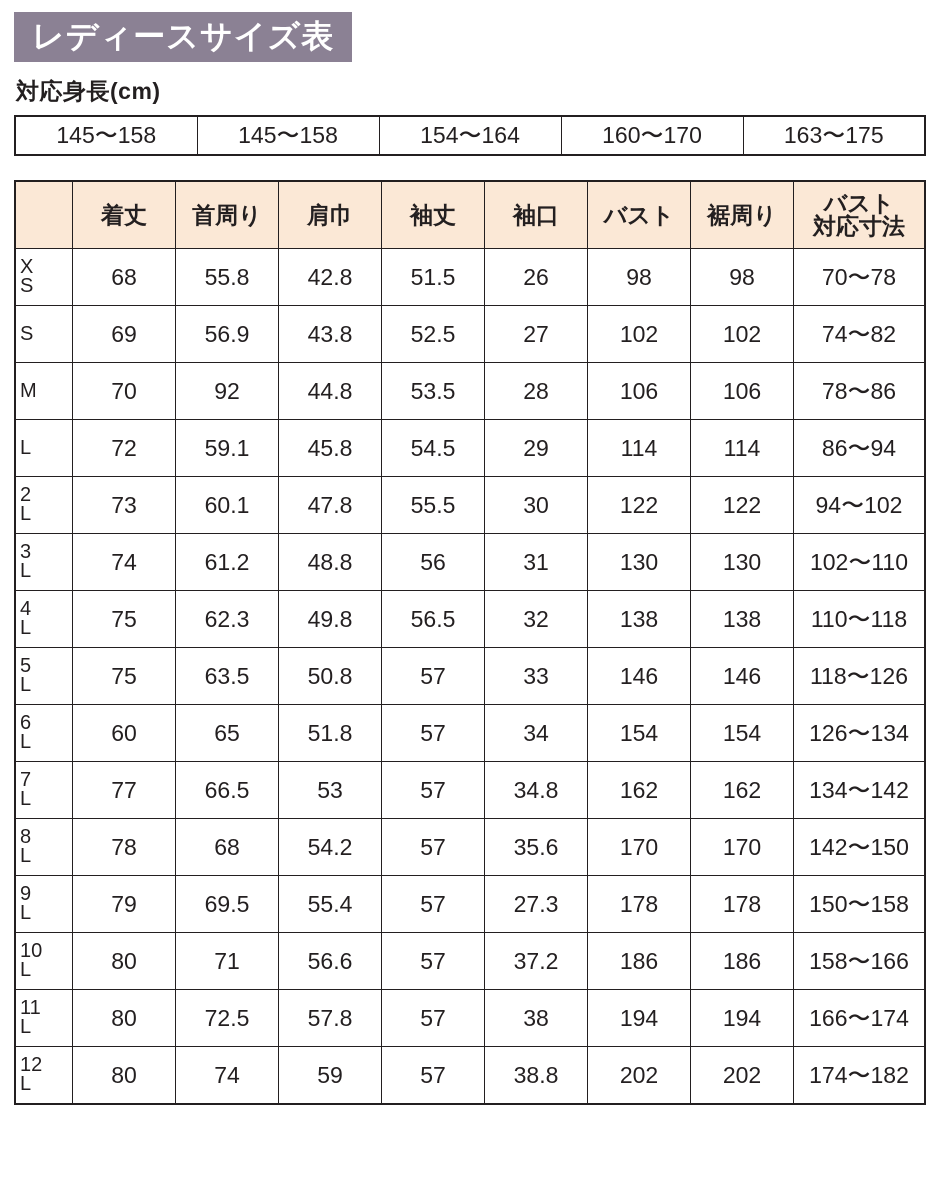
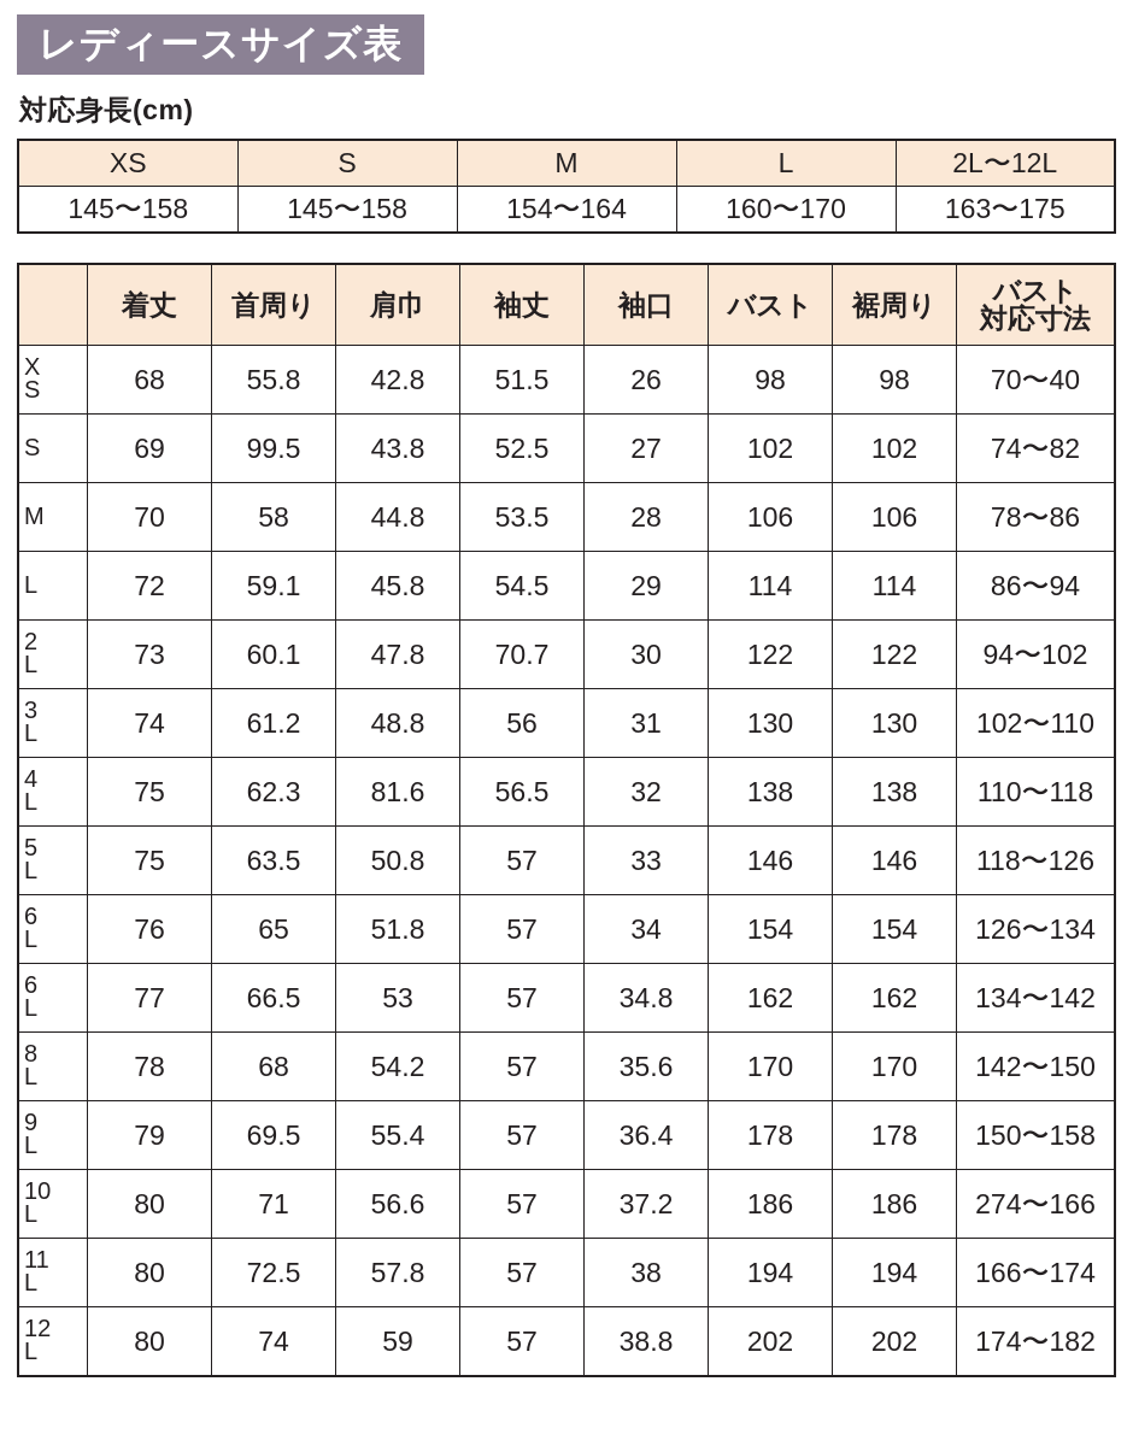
  レディースサイズ表
  対応身長(cm)
+ XS	S	M	L	2L〜12L
  145〜158	145〜158	154〜164	160〜170	163〜175
  	着丈	首周り	肩巾	袖丈	袖口	バスト	裾周り	バスト 対応寸法
- XS	68	55.8	42.8	51.5	26	98	98	70〜78
+ XS	68	55.8	42.8	51.5	26	98	98	70〜40
- S	69	56.9	43.8	52.5	27	102	102	74〜82
+ S	69	99.5	43.8	52.5	27	102	102	74〜82
- M	70	92	44.8	53.5	28	106	106	78〜86
+ M	70	58	44.8	53.5	28	106	106	78〜86
  L	72	59.1	45.8	54.5	29	114	114	86〜94
- 2L	73	60.1	47.8	55.5	30	122	122	94〜102
+ 2L	73	60.1	47.8	70.7	30	122	122	94〜102
  3L	74	61.2	48.8	56	31	130	130	102〜110
- 4L	75	62.3	49.8	56.5	32	138	138	110〜118
+ 4L	75	62.3	81.6	56.5	32	138	138	110〜118
  5L	75	63.5	50.8	57	33	146	146	118〜126
- 6L	60	65	51.8	57	34	154	154	126〜134
+ 6L	76	65	51.8	57	34	154	154	126〜134
- 7L	77	66.5	53	57	34.8	162	162	134〜142
+ 6L	77	66.5	53	57	34.8	162	162	134〜142
  8L	78	68	54.2	57	35.6	170	170	142〜150
- 9L	79	69.5	55.4	57	27.3	178	178	150〜158
+ 9L	79	69.5	55.4	57	36.4	178	178	150〜158
- 10L	80	71	56.6	57	37.2	186	186	158〜166
+ 10L	80	71	56.6	57	37.2	186	186	274〜166
  11L	80	72.5	57.8	57	38	194	194	166〜174
  12L	80	74	59	57	38.8	202	202	174〜182
